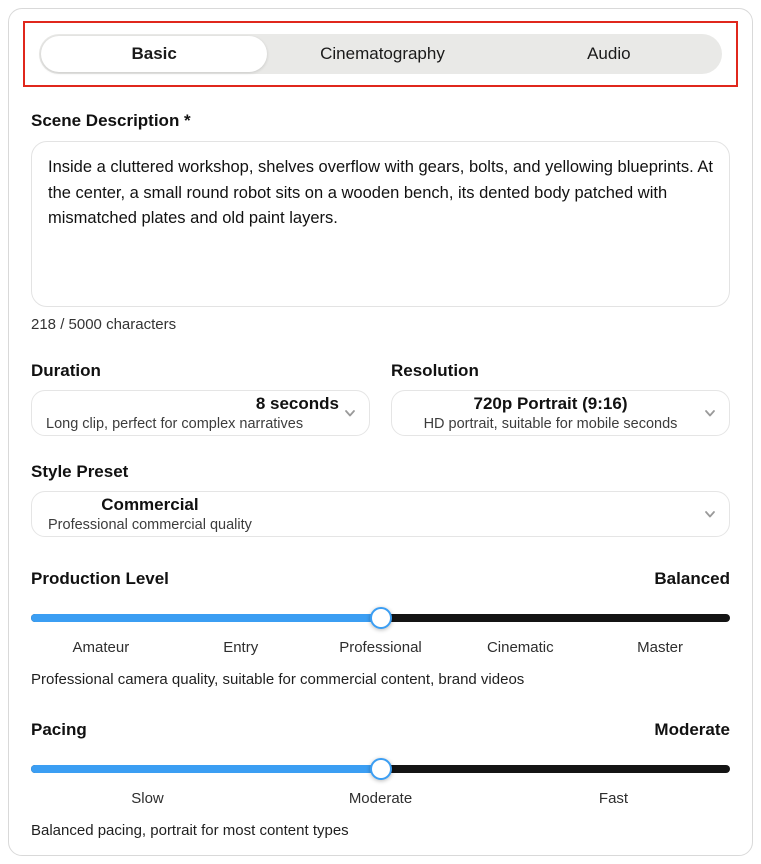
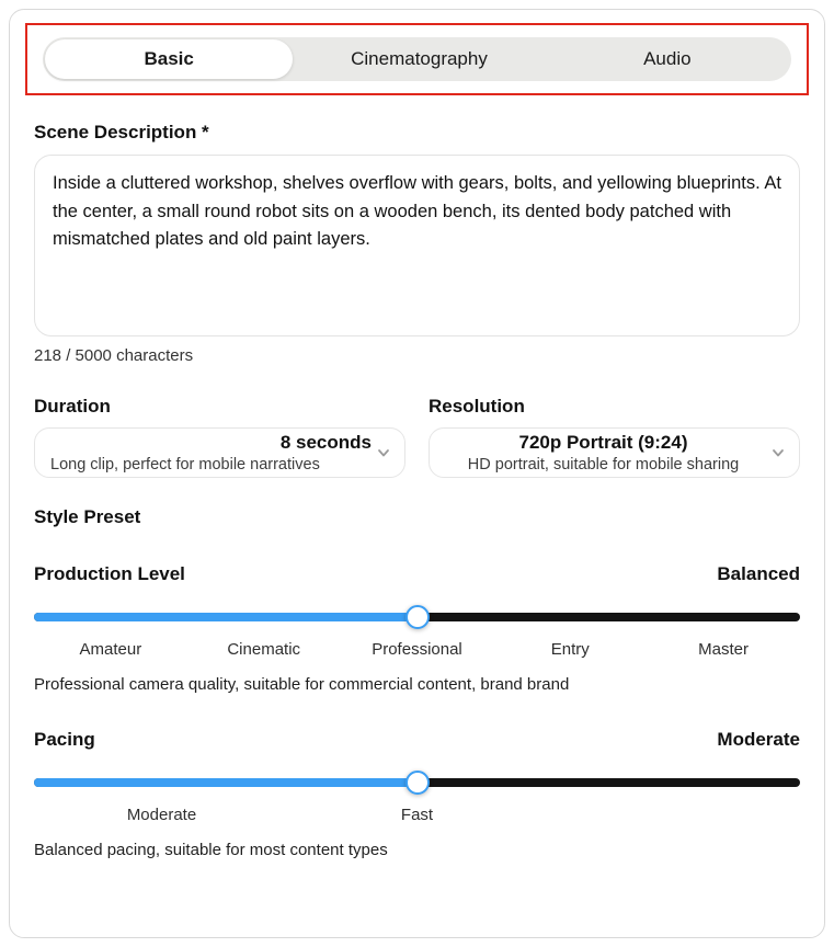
  Basic
  Cinematography
  Audio
  Scene Description *
  218 / 5000 characters
  Duration
  Resolution
  8 seconds
- Long clip, perfect for complex narratives
+ Long clip, perfect for mobile narratives
- 720p Portrait (9:16)
+ 720p Portrait (9:24)
- HD portrait, suitable for mobile seconds
+ HD portrait, suitable for mobile sharing
  Style Preset
- Commercial
- Professional commercial quality
  Production Level
  Balanced
  Amateur
- Entry
+ Cinematic
  Professional
- Cinematic
+ Entry
  Master
- Professional camera quality, suitable for commercial content, brand videos
+ Professional camera quality, suitable for commercial content, brand brand
  Pacing
  Moderate
- Slow
  Moderate
  Fast
- Balanced pacing, portrait for most content types
+ Balanced pacing, suitable for most content types
